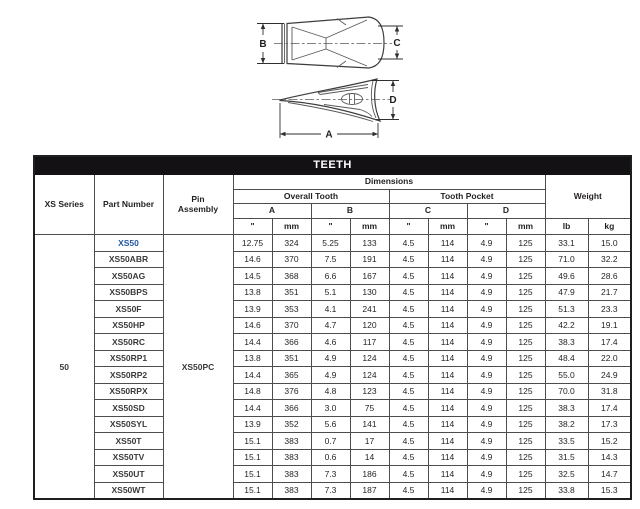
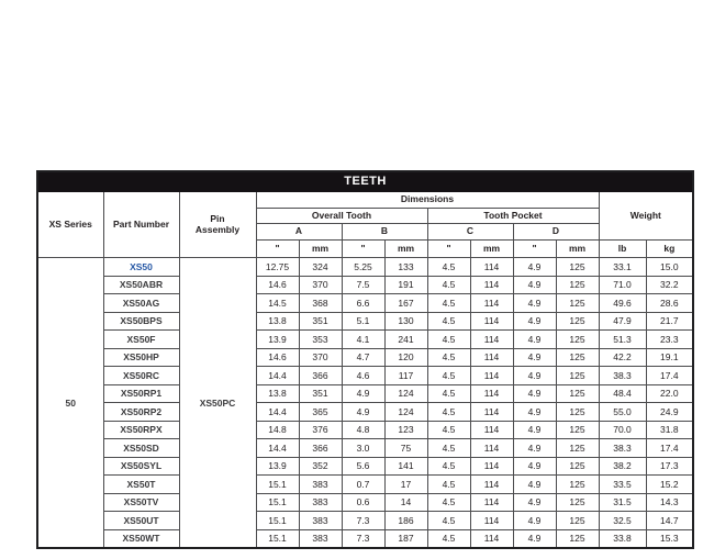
- B
- C
- D
- A
  TEETH
  XS Series	Part Number	Pin Assembly	Dimensions	Weight
  Overall Tooth	Tooth Pocket
  A	B	C	D
  "	mm	"	mm	"	mm	"	mm	lb	kg
  50	XS50	XS50PC	12.75	324	5.25	133	4.5	114	4.9	125	33.1	15.0
  XS50ABR	14.6	370	7.5	191	4.5	114	4.9	125	71.0	32.2
  XS50AG	14.5	368	6.6	167	4.5	114	4.9	125	49.6	28.6
  XS50BPS	13.8	351	5.1	130	4.5	114	4.9	125	47.9	21.7
  XS50F	13.9	353	4.1	241	4.5	114	4.9	125	51.3	23.3
  XS50HP	14.6	370	4.7	120	4.5	114	4.9	125	42.2	19.1
  XS50RC	14.4	366	4.6	117	4.5	114	4.9	125	38.3	17.4
  XS50RP1	13.8	351	4.9	124	4.5	114	4.9	125	48.4	22.0
  XS50RP2	14.4	365	4.9	124	4.5	114	4.9	125	55.0	24.9
  XS50RPX	14.8	376	4.8	123	4.5	114	4.9	125	70.0	31.8
  XS50SD	14.4	366	3.0	75	4.5	114	4.9	125	38.3	17.4
  XS50SYL	13.9	352	5.6	141	4.5	114	4.9	125	38.2	17.3
  XS50T	15.1	383	0.7	17	4.5	114	4.9	125	33.5	15.2
  XS50TV	15.1	383	0.6	14	4.5	114	4.9	125	31.5	14.3
  XS50UT	15.1	383	7.3	186	4.5	114	4.9	125	32.5	14.7
  XS50WT	15.1	383	7.3	187	4.5	114	4.9	125	33.8	15.3
